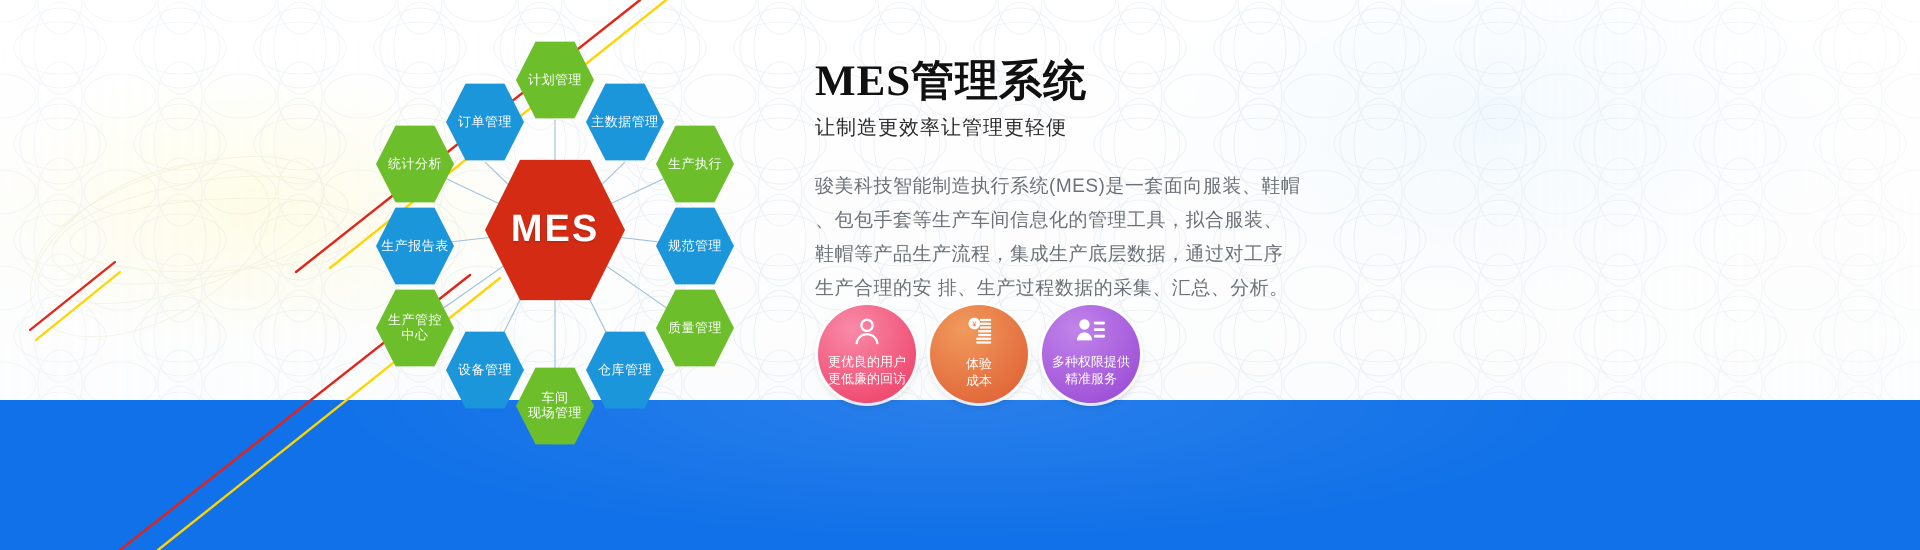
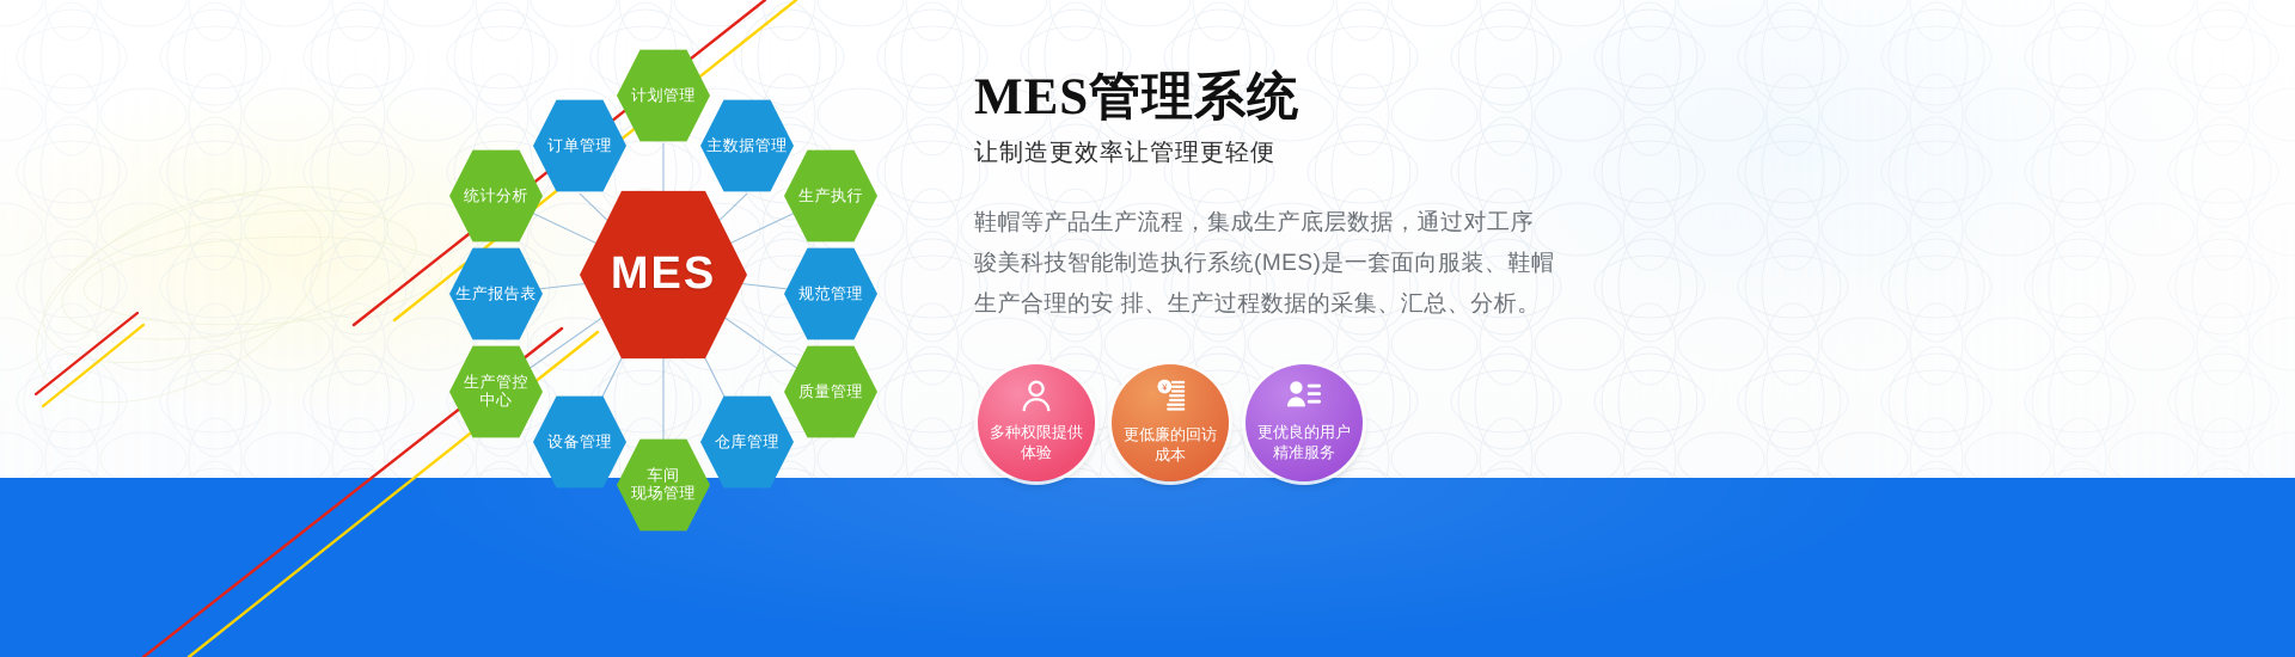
  MES
  计划管理
  主数据管理
  生产执行
  规范管理
  质量管理
  仓库管理
  车间
  现场管理
  设备管理
  生产管控
  中心
  生产报告表
  统计分析
  订单管理
  MES管理系统
  让制造更效率让管理更轻便
- 骏美科技智能制造执行系统(MES)是一套面向服装、鞋帽
+ 鞋帽等产品生产流程，集成生产底层数据，通过对工序
- 、包包手套等生产车间信息化的管理工具，拟合服装、
- 鞋帽等产品生产流程，集成生产底层数据，通过对工序
+ 骏美科技智能制造执行系统(MES)是一套面向服装、鞋帽
  生产合理的安 排、生产过程数据的采集、汇总、分析。
- 更优良的用户
+ 多种权限提供
- 更低廉的回访
+ 体验
  ¥
- 体验
+ 更低廉的回访
  成本
- 多种权限提供
+ 更优良的用户
  精准服务
